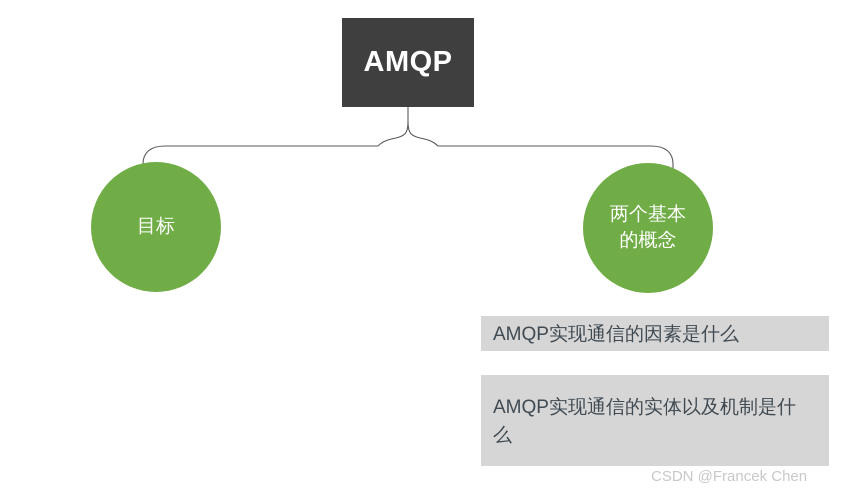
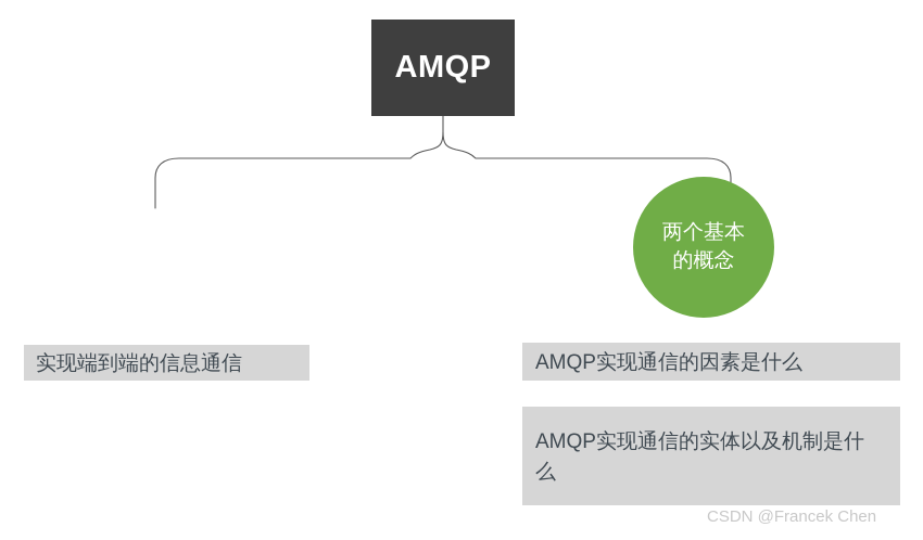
  AMQP
- 目标
  两个基本
  的概念
+ 实现端到端的信息通信
  AMQP实现通信的因素是什么
  AMQP实现通信的实体以及机制是什么
  CSDN @Francek Chen
